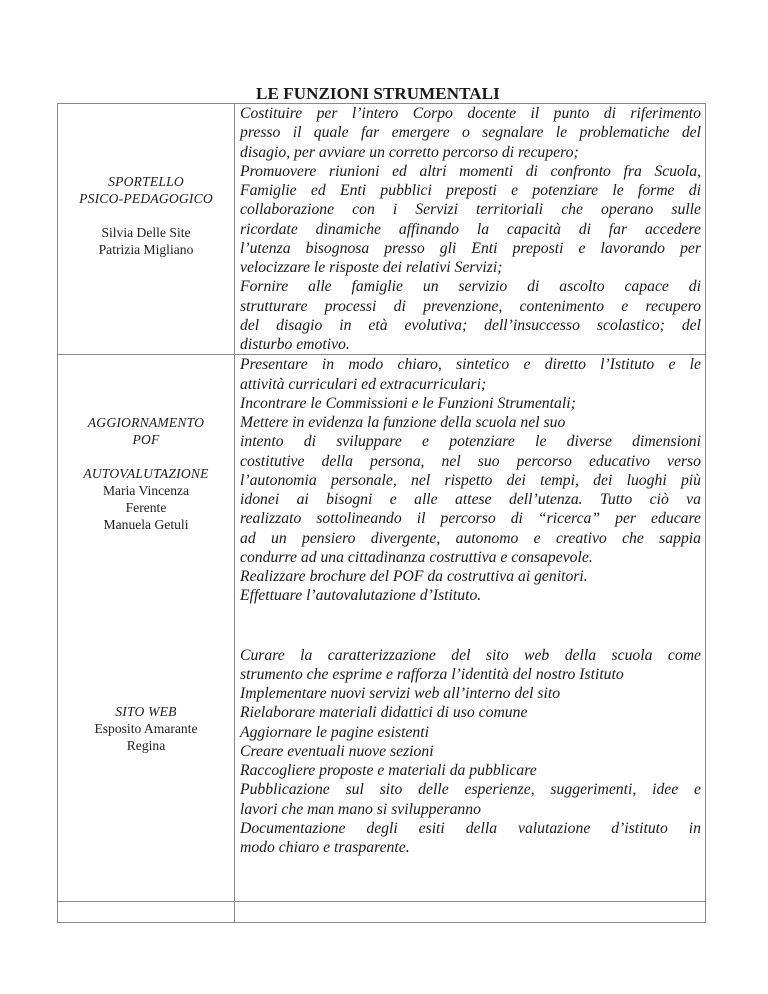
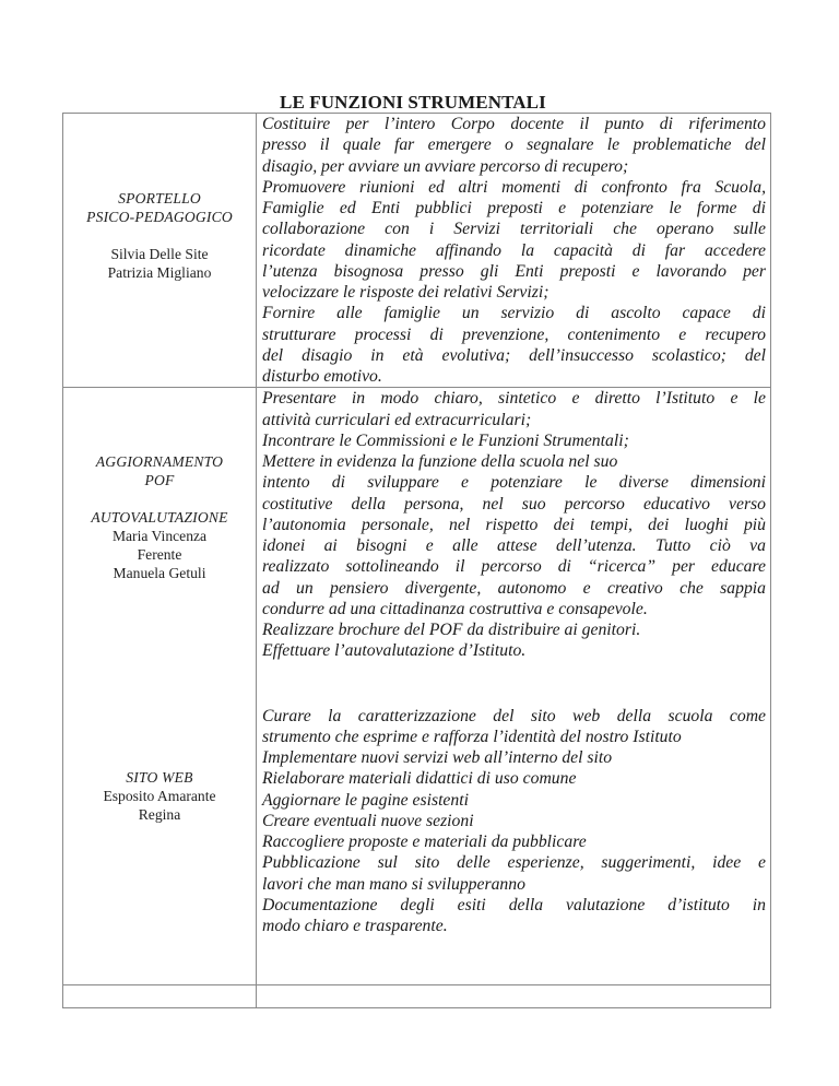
  LE FUNZIONI STRUMENTALI
- SPORTELLO PSICO-PEDAGOGICO Silvia Delle Site Patrizia Migliano	Costituire per l’intero Corpo docente il punto di riferimentopresso il quale far emergere o segnalare le problematiche deldisagio, per avviare un corretto percorso di recupero;Promuovere riunioni ed altri momenti di confronto fra Scuola,Famiglie ed Enti pubblici preposti e potenziare le forme dicollaborazione con i Servizi territoriali che operano sullericordate dinamiche affinando la capacità di far accederel’utenza bisognosa presso gli Enti preposti e lavorando pervelocizzare le risposte dei relativi Servizi;Fornire alle famiglie un servizio di ascolto capace distrutturare processi di prevenzione, contenimento e recuperodel disagio in età evolutiva; dell’insuccesso scolastico; deldisturbo emotivo.
+ SPORTELLO PSICO-PEDAGOGICO Silvia Delle Site Patrizia Migliano	Costituire per l’intero Corpo docente il punto di riferimentopresso il quale far emergere o segnalare le problematiche deldisagio, per avviare un avviare percorso di recupero;Promuovere riunioni ed altri momenti di confronto fra Scuola,Famiglie ed Enti pubblici preposti e potenziare le forme dicollaborazione con i Servizi territoriali che operano sullericordate dinamiche affinando la capacità di far accederel’utenza bisognosa presso gli Enti preposti e lavorando pervelocizzare le risposte dei relativi Servizi;Fornire alle famiglie un servizio di ascolto capace distrutturare processi di prevenzione, contenimento e recuperodel disagio in età evolutiva; dell’insuccesso scolastico; deldisturbo emotivo.
- AGGIORNAMENTO POF AUTOVALUTAZIONE Maria Vincenza Ferente Manuela Getuli SITO WEB Esposito Amarante Regina	Presentare in modo chiaro, sintetico e diretto l’Istituto e leattività curriculari ed extracurriculari;Incontrare le Commissioni e le Funzioni Strumentali;Mettere in evidenza la funzione della scuola nel suointento di sviluppare e potenziare le diverse dimensionicostitutive della persona, nel suo percorso educativo versol’autonomia personale, nel rispetto dei tempi, dei luoghi piùidonei ai bisogni e alle attese dell’utenza. Tutto ciò varealizzato sottolineando il percorso di “ricerca” per educaread un pensiero divergente, autonomo e creativo che sappiacondurre ad una cittadinanza costruttiva e consapevole.Realizzare brochure del POF da costruttiva ai genitori.Effettuare l’autovalutazione d’Istituto. Curare la caratterizzazione del sito web della scuola comestrumento che esprime e rafforza l’identità del nostro IstitutoImplementare nuovi servizi web all’interno del sitoRielaborare materiali didattici di uso comuneAggiornare le pagine esistentiCreare eventuali nuove sezioniRaccogliere proposte e materiali da pubblicarePubblicazione sul sito delle esperienze, suggerimenti, idee elavori che man mano si svilupperannoDocumentazione degli esiti della valutazione d’istituto inmodo chiaro e trasparente.
+ AGGIORNAMENTO POF AUTOVALUTAZIONE Maria Vincenza Ferente Manuela Getuli SITO WEB Esposito Amarante Regina	Presentare in modo chiaro, sintetico e diretto l’Istituto e leattività curriculari ed extracurriculari;Incontrare le Commissioni e le Funzioni Strumentali;Mettere in evidenza la funzione della scuola nel suointento di sviluppare e potenziare le diverse dimensionicostitutive della persona, nel suo percorso educativo versol’autonomia personale, nel rispetto dei tempi, dei luoghi piùidonei ai bisogni e alle attese dell’utenza. Tutto ciò varealizzato sottolineando il percorso di “ricerca” per educaread un pensiero divergente, autonomo e creativo che sappiacondurre ad una cittadinanza costruttiva e consapevole.Realizzare brochure del POF da distribuire ai genitori.Effettuare l’autovalutazione d’Istituto. Curare la caratterizzazione del sito web della scuola comestrumento che esprime e rafforza l’identità del nostro IstitutoImplementare nuovi servizi web all’interno del sitoRielaborare materiali didattici di uso comuneAggiornare le pagine esistentiCreare eventuali nuove sezioniRaccogliere proposte e materiali da pubblicarePubblicazione sul sito delle esperienze, suggerimenti, idee elavori che man mano si svilupperannoDocumentazione degli esiti della valutazione d’istituto inmodo chiaro e trasparente.
